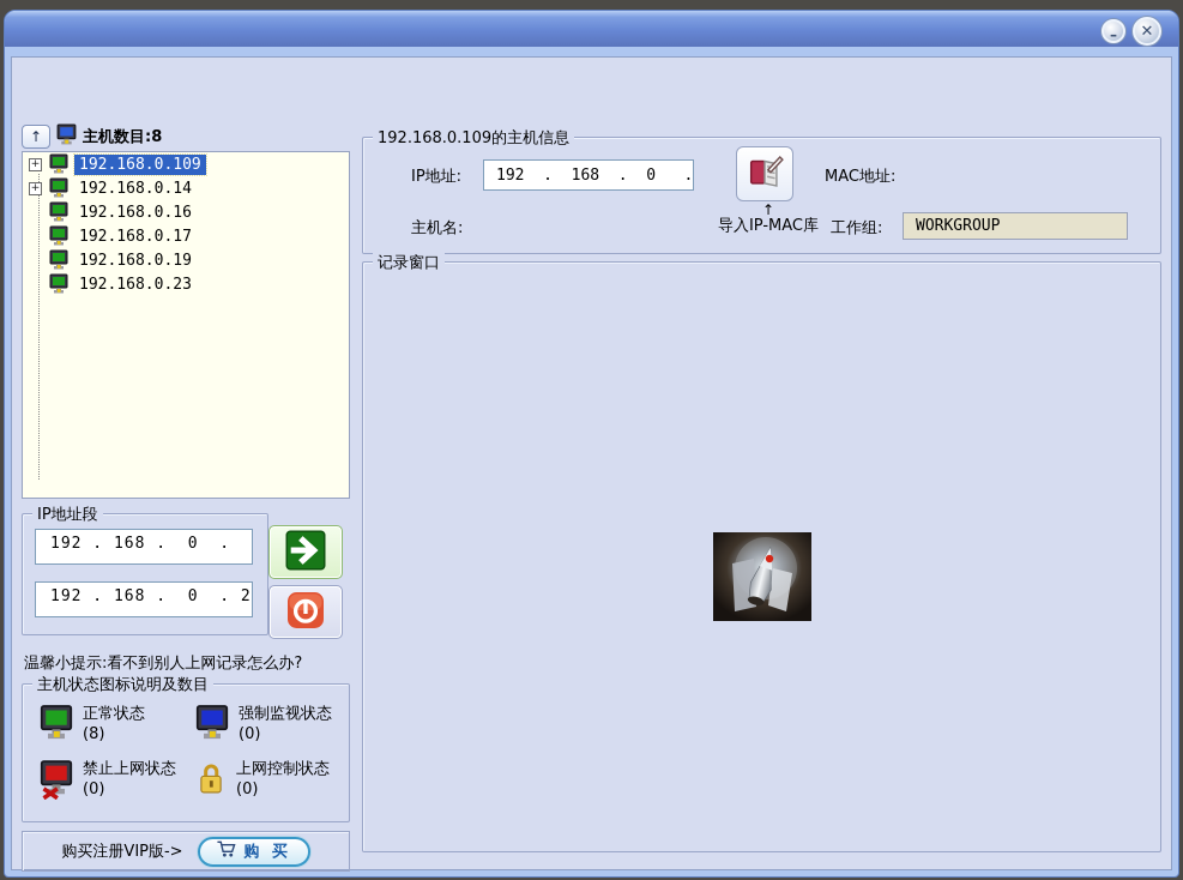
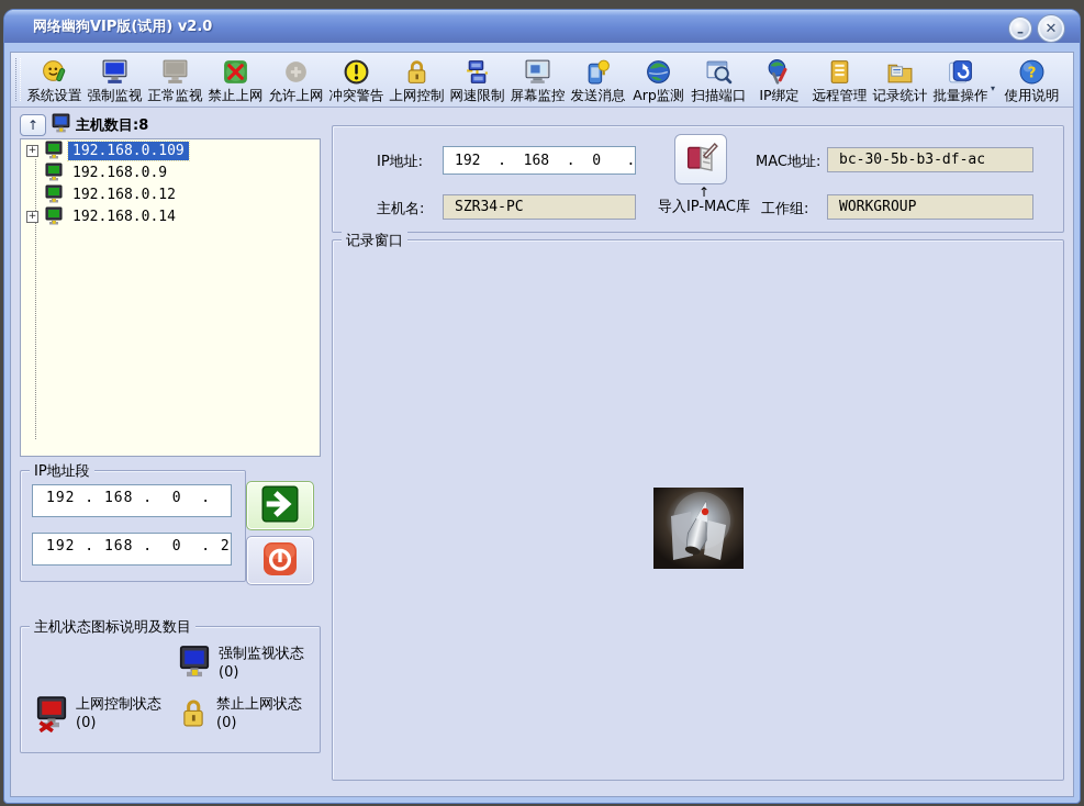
+ 网络幽狗VIP版(试用) v2.0
  –
  ✕
+ 系统设置
+ 强制监视
+ 正常监视
+ 禁止上网
+ 允许上网
+ 冲突警告
+ 上网控制
+ 网速限制
+ 屏幕监控
+ 发送消息
+ Arp监测
+ 扫描端口
+ IP绑定
+ 远程管理
+ 记录统计
+ 批量操作
+ ▾
+ ?
+ 使用说明
  ↑
  主机数目:8
  +
  192.168.0.109
+ 192.168.0.9
+ 192.168.0.12
  +
  192.168.0.14
- 192.168.0.16
- 192.168.0.17
- 192.168.0.19
- 192.168.0.23
  IP地址段
  192 . 168 . 0 .
  192 . 168 . 0 . 2
- 温馨小提示:看不到别人上网记录怎么办?
  主机状态图标说明及数目
- 正常状态
- (8)
  强制监视状态
  (0)
- 禁止上网状态
+ 上网控制状态
  (0)
- 上网控制状态
+ 禁止上网状态
  (0)
- 购买注册VIP版->
- 购 买
- 192.168.0.109的主机信息
  IP地址:
  192 . 168 . 0 .
  主机名:
+ SZR34-PC
  ↑
  导入IP-MAC库
  MAC地址:
+ bc-30-5b-b3-df-ac
  工作组:
  WORKGROUP
  记录窗口
